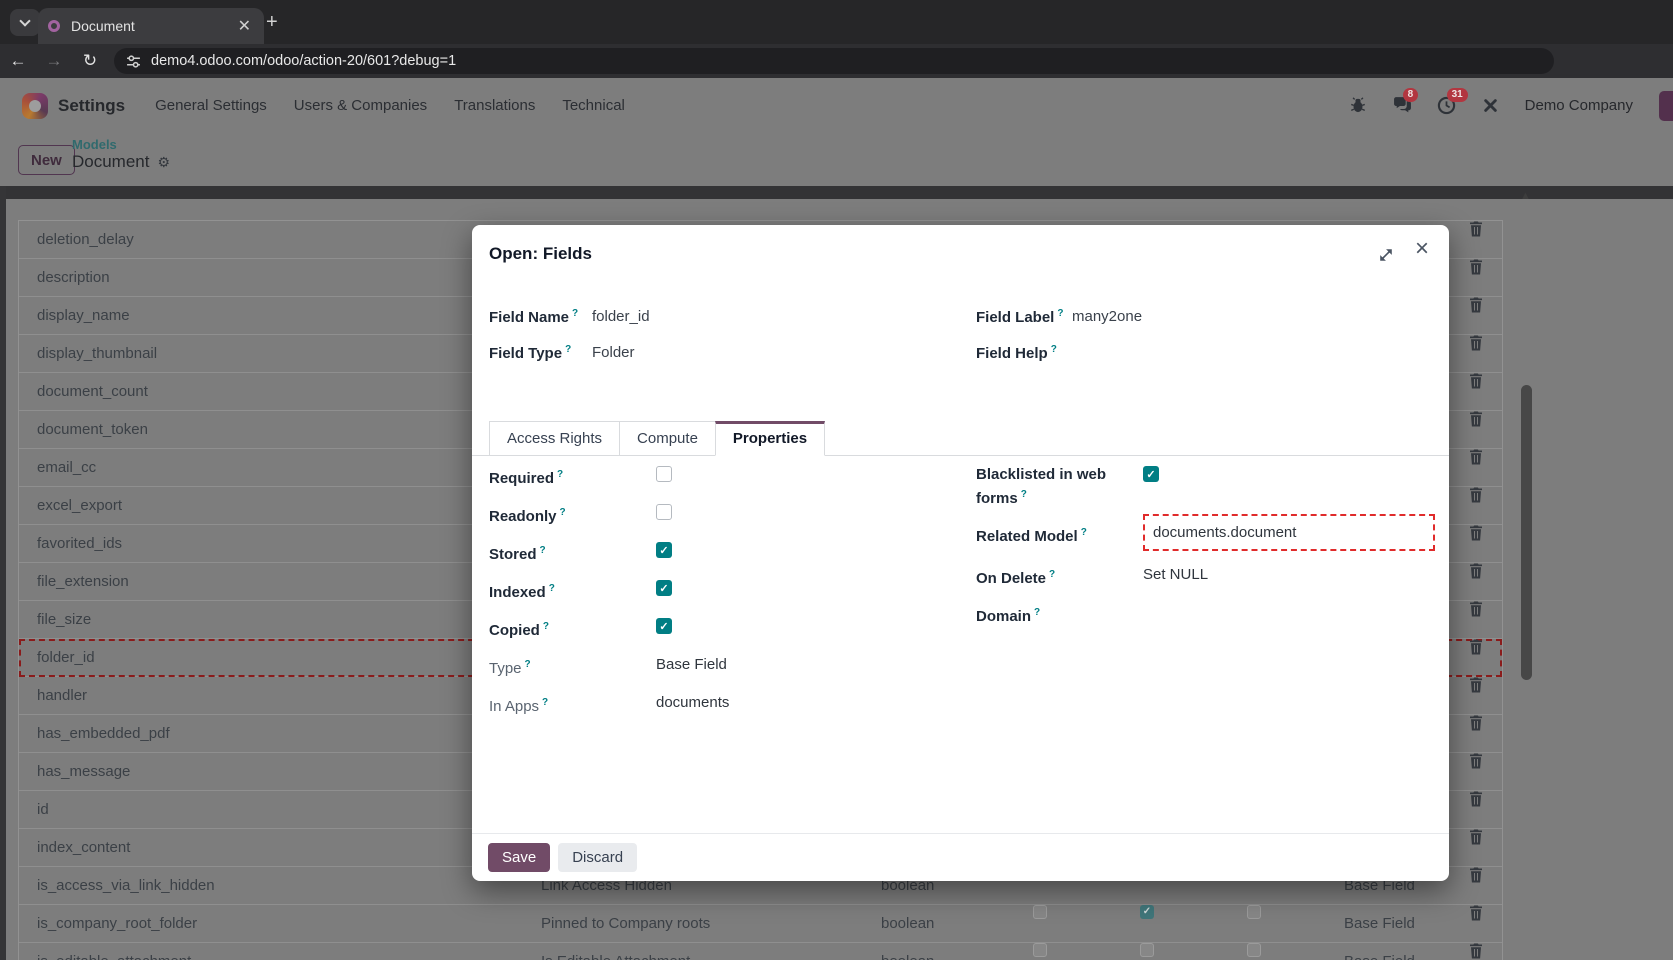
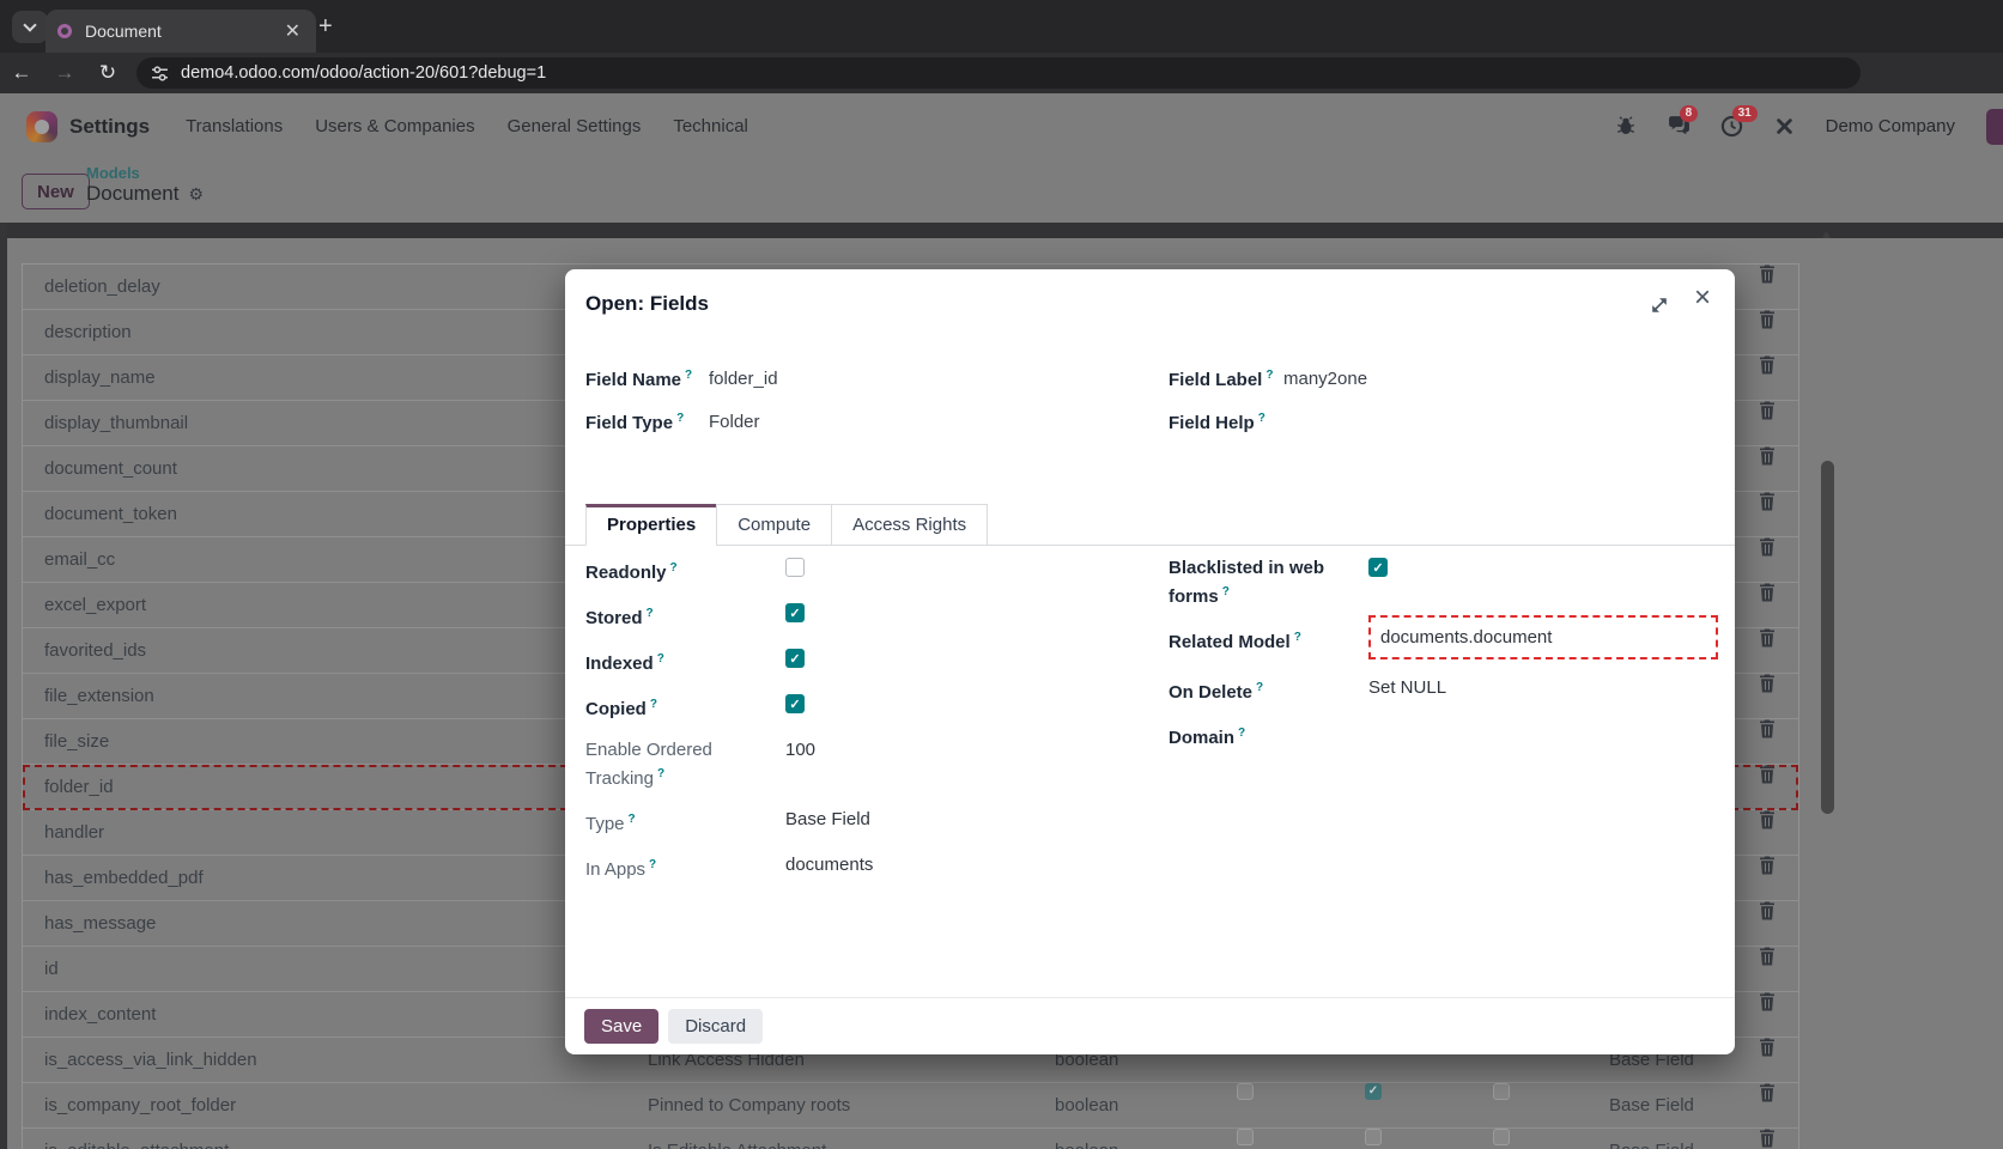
  Document
  ✕
  +
  ←
  →
  ↻
  demo4.odoo.com/odoo/action-20/601?debug=1
  Settings
- General Settings
+ Translations
  Users & Companies
- Translations
+ General Settings
  Technical
  8
  31
  Demo Company
  New
  Models
  Document ⚙
  deletion_delay
  description
  display_name
  display_thumbnail
  document_count
  document_token
  email_cc
  excel_export
  favorited_ids
  file_extension
  file_size
  folder_id
  handler
  has_embedded_pdf
  has_message
  id
  index_content
  is_access_via_link_hidden
  Link Access Hidden
  boolean
  Base Field
  is_company_root_folder
  Pinned to Company roots
  boolean
  ✓
  Base Field
  ▲
  Open: Fields
  ×
  Field Name ?
  folder_id
  Field Label ?
  many2one
  Field Type ?
  Folder
  Field Help ?
- Access Rights
+ Properties
  Compute
- Properties
+ Access Rights
- Required ?
  Readonly ?
  Stored ?
  ✓
  Indexed ?
  ✓
  Copied ?
  ✓
+ Enable Ordered Tracking ?
+ 100
  Type ?
  Base Field
  In Apps ?
  documents
  Blacklisted in web forms ?
  ✓
  Related Model ?
  documents.document
  On Delete ?
  Set NULL
  Domain ?
  Save
  Discard
